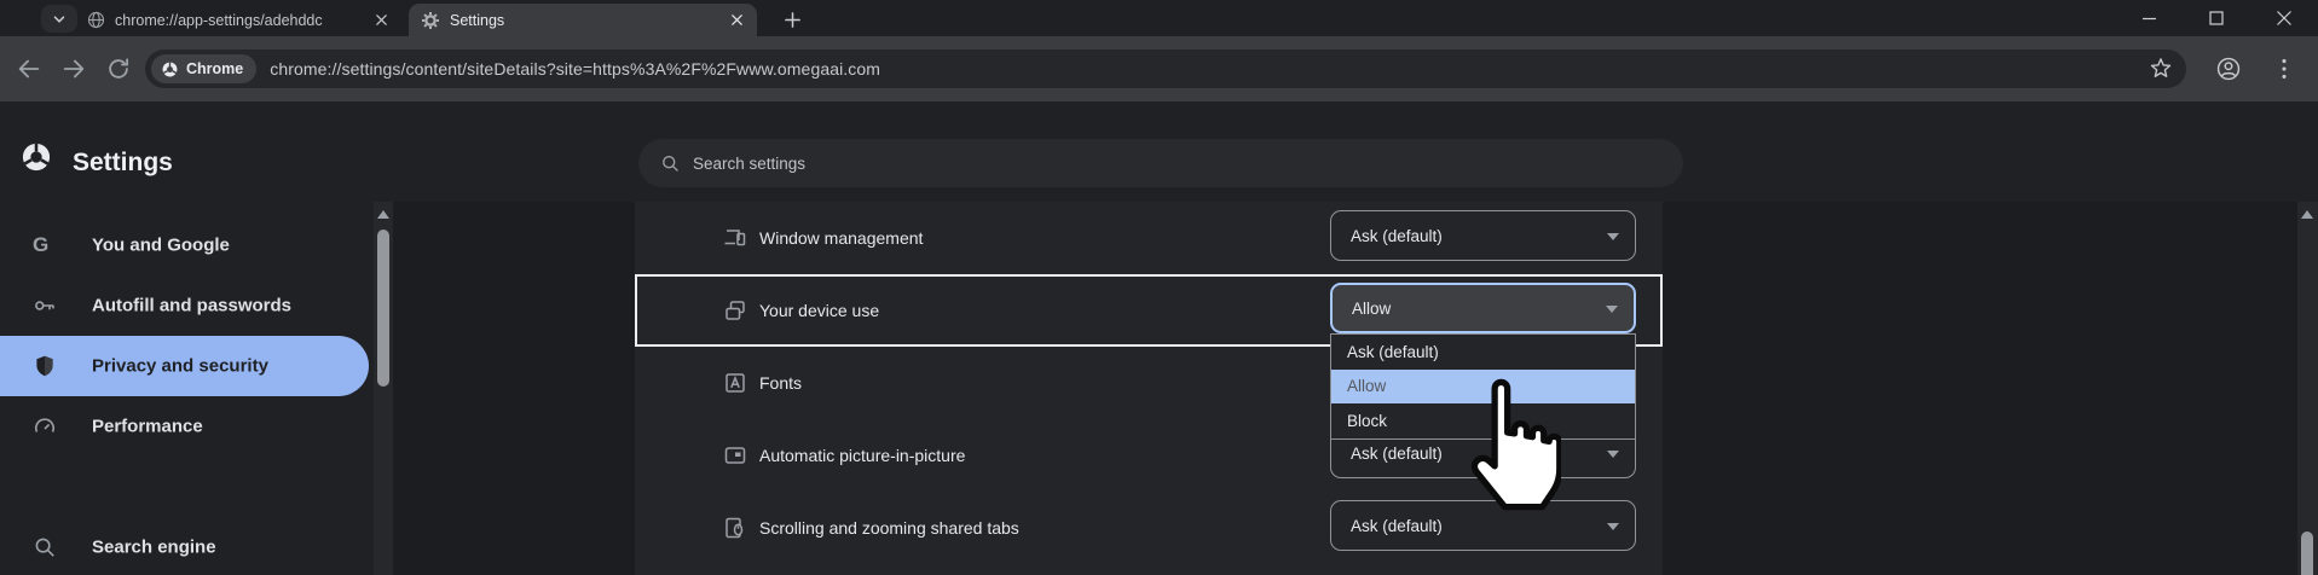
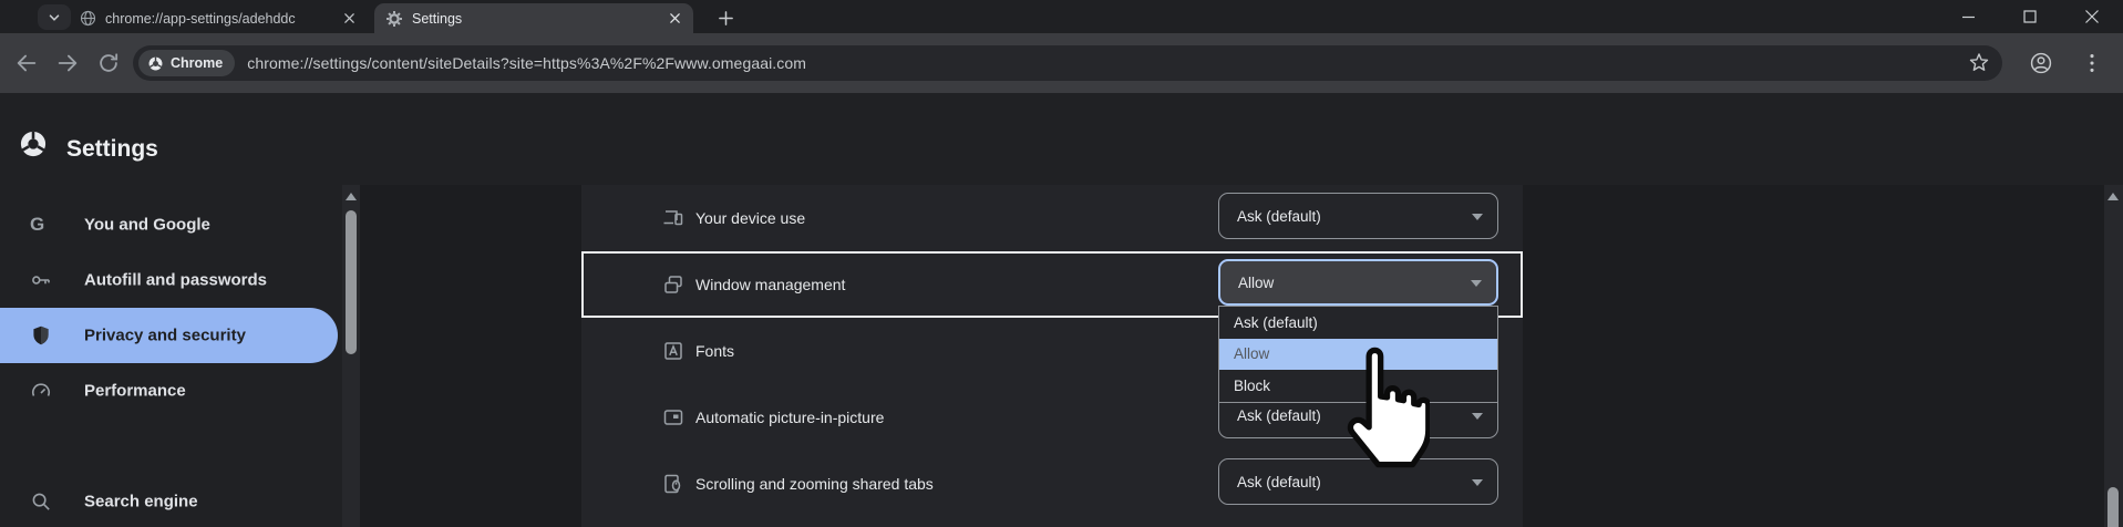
  chrome://app-settings/adehddc
  Settings
  Chrome
  chrome://settings/content/siteDetails?site=https%3A%2F%2Fwww.omegaai.com
- Window management
+ Your device use
  Ask (default)
- Your device use
+ Window management
  Allow
  Fonts
  Automatic picture-in-picture
  Ask (default)
  Scrolling and zooming shared tabs
  Ask (default)
  Ask (default)
  Allow
  Block
- Search settings
  Settings
  G
  You and Google
  Autofill and passwords
  Privacy and security
  Performance
  Search engine
